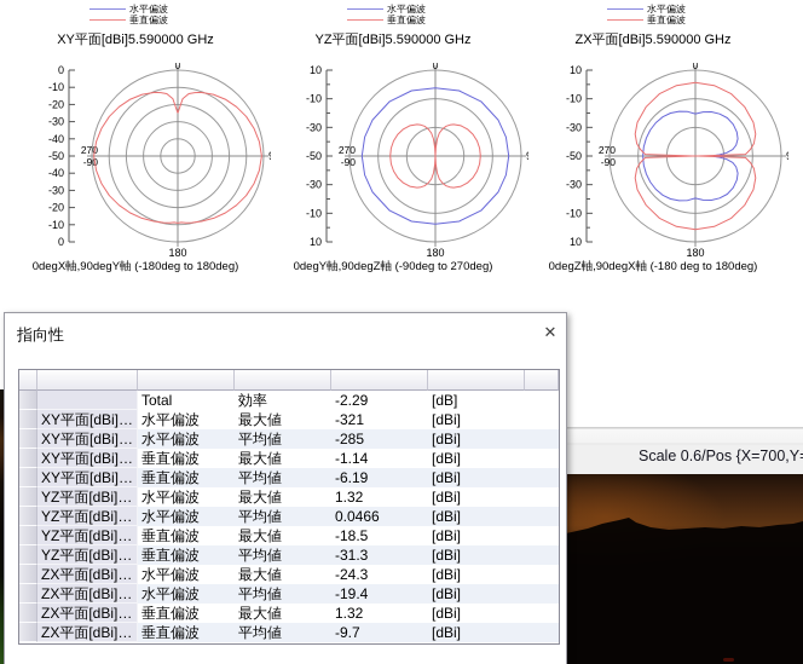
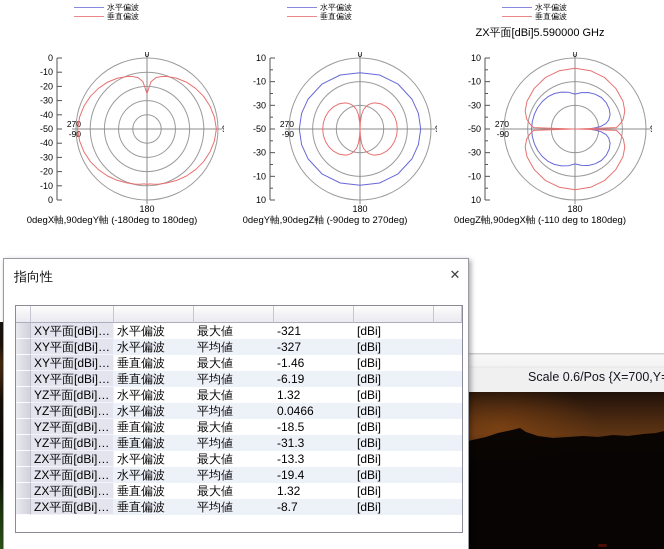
  水平偏波
  垂直偏波
- XY平面[dBi]5.590000 GHz
  0
  -10
  -20
  -30
  -40
  -50
  -40
  -30
  -20
  -10
  0
  0
  180
  0degX軸,90degY軸 (-180deg to 180deg)
  水平偏波
  垂直偏波
- YZ平面[dBi]5.590000 GHz
  10
  -10
  -30
  -50
  -30
  -10
  10
  0
  180
  270
  -90
  0degY軸,90degZ軸 (-90deg to 270deg)
  水平偏波
  垂直偏波
  ZX平面[dBi]5.590000 GHz
  10
  -10
  -30
  -50
  -30
  -10
  10
  0
  180
  270
  -90
- 0degZ軸,90degX軸 (-180 deg to 180deg)
+ 0degZ軸,90degX軸 (-110 deg to 180deg)
  Scale 0.6/Pos {X=700,Y
  指向性
  ✕
- Total
- 効率
- -2.29
- [dB]
  XY平面[dBi]…
  水平偏波
  最大値
  -321
  [dBi]
  XY平面[dBi]…
  水平偏波
  平均値
- -285
+ -327
  [dBi]
  XY平面[dBi]…
  垂直偏波
  最大値
- -1.14
+ -1.46
  [dBi]
  XY平面[dBi]…
  垂直偏波
  平均値
  -6.19
  [dBi]
  YZ平面[dBi]…
  水平偏波
  最大値
  1.32
  [dBi]
  YZ平面[dBi]…
  水平偏波
  平均値
  0.0466
  [dBi]
  YZ平面[dBi]…
  垂直偏波
  最大値
  -18.5
  [dBi]
  YZ平面[dBi]…
  垂直偏波
  平均値
  -31.3
  [dBi]
  ZX平面[dBi]…
  水平偏波
  最大値
- -24.3
+ -13.3
  [dBi]
  ZX平面[dBi]…
  水平偏波
  平均値
  -19.4
  [dBi]
  ZX平面[dBi]…
  垂直偏波
  最大値
  1.32
  [dBi]
  ZX平面[dBi]…
  垂直偏波
  平均値
- -9.7
+ -8.7
  [dBi]
